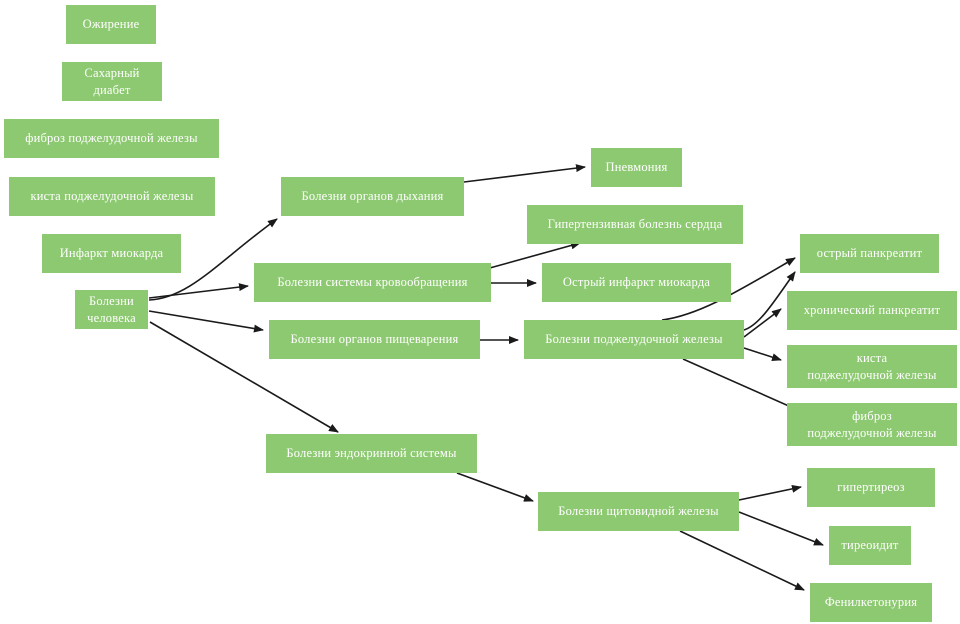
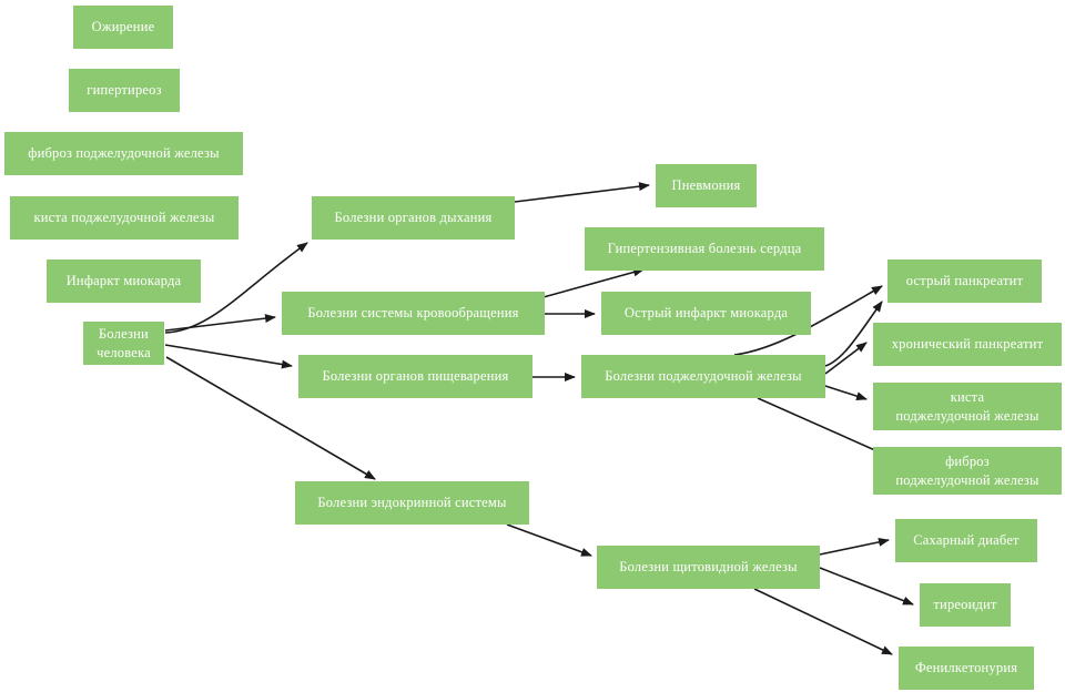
  Ожирение
- Сахарный диабет
+ гипертиреоз
  фиброз поджелудочной железы
  киста поджелудочной железы
  Инфаркт миокарда
  Болезни
  человека
  Болезни органов дыхания
  Болезни системы кровообращения
  Болезни органов пищеварения
  Болезни эндокринной системы
  Пневмония
  Гипертензивная болезнь сердца
  Острый инфаркт миокарда
  Болезни поджелудочной железы
  Болезни щитовидной железы
  острый панкреатит
  хронический панкреатит
  киста
  поджелудочной железы
  фиброз
  поджелудочной железы
- гипертиреоз
+ Сахарный диабет
  тиреоидит
  Фенилкетонурия
